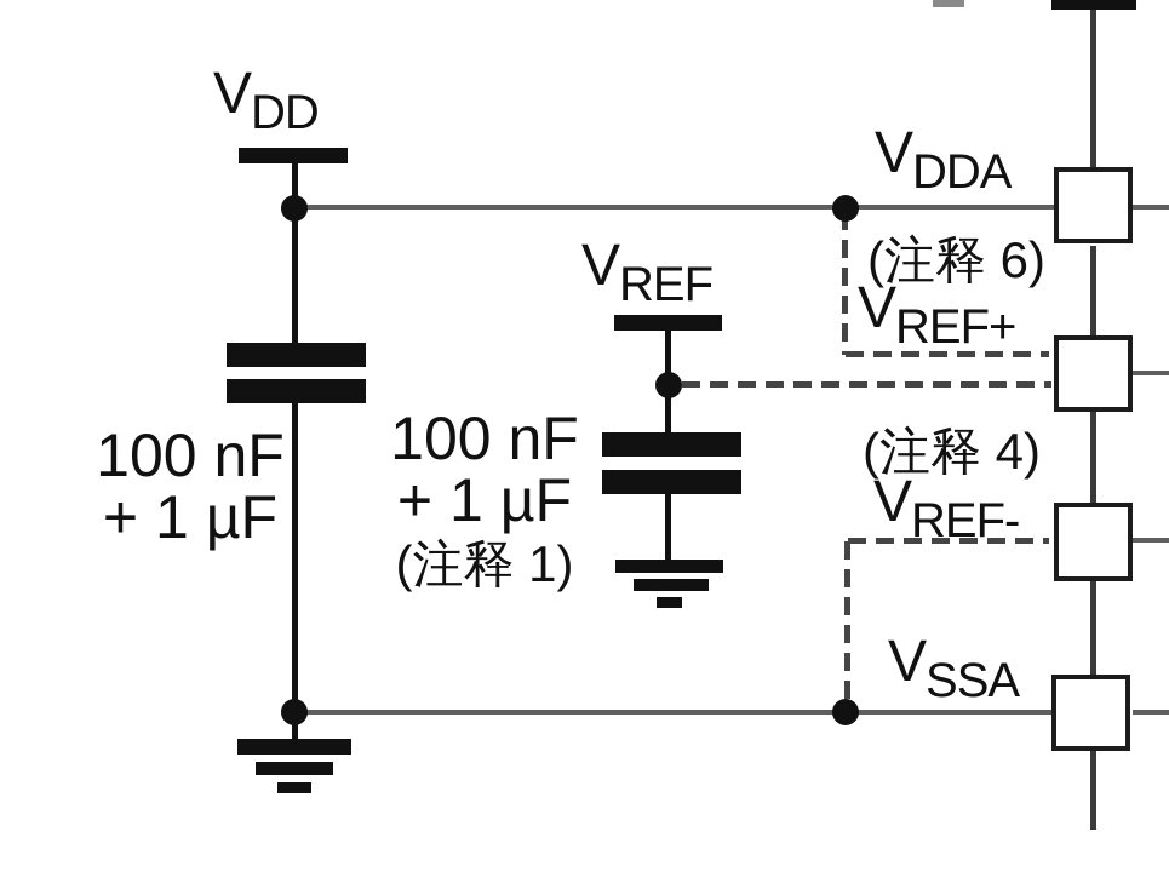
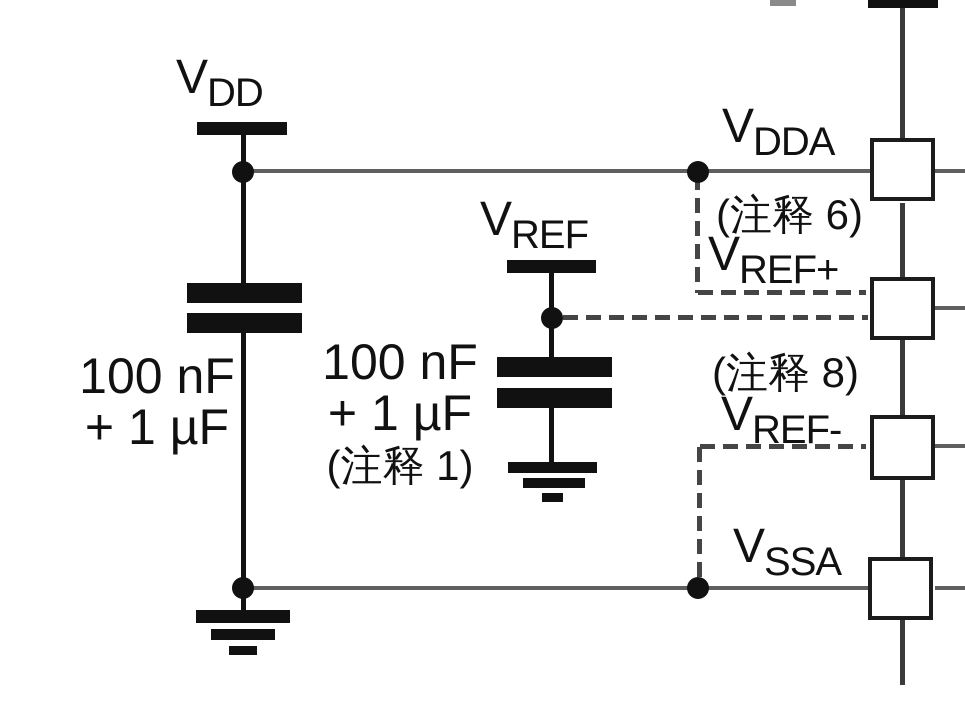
  VDD
  100 nF
  + 1 µF
  VREF
  100 nF
  + 1 µF
  (注释 1)
  VDDA
  (注释 6)
  VREF+
- (注释 4)
+ (注释 8)
  VREF-
  VSSA
